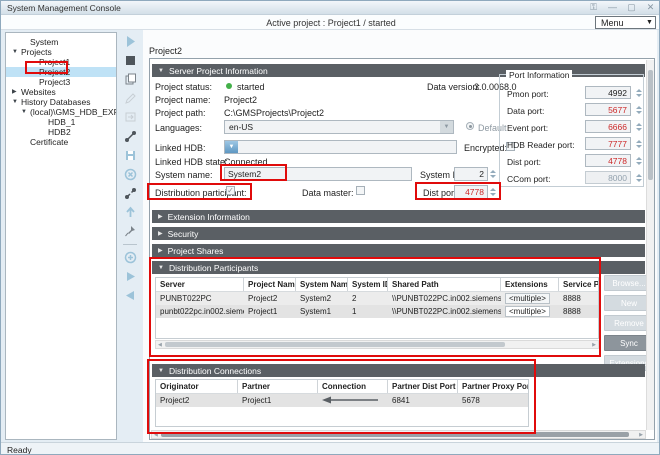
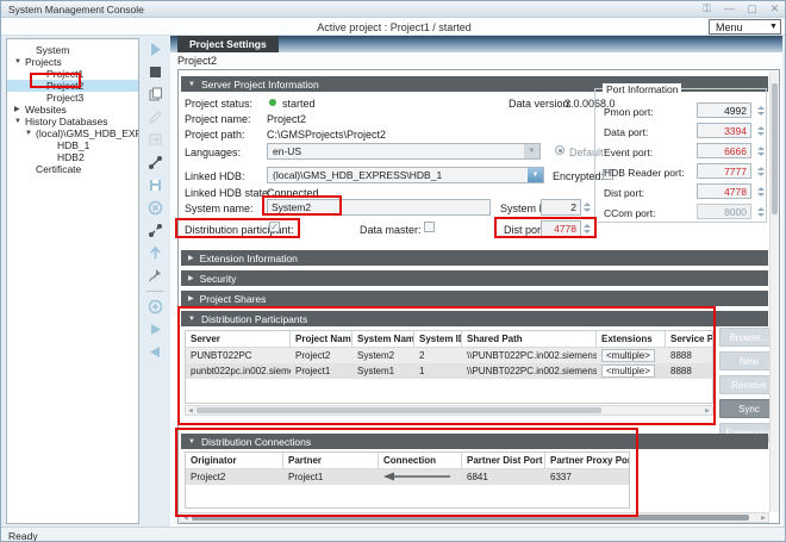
  System Management Console
  ⚿
  —
  ▢
  ✕
  Active project : Project1 / started
  Menu
  System
  Projects
  Project1
  Project2
  Project3
  Websites
  History Databases
  (local)\GMS_HDB_EX
  HDB_1
  HDB2
  Certificate
+ Project Settings
  Project2
  Server Project Information
  Project status:
  started
  Data version:
  3.0.0068.0
  Project name:
  Project2
  Project path:
  C:\GMSProjects\Project2
  Languages:
  en-US
  Default
  Linked HDB:
+ (local)\GMS_HDB_EXPRESS\HDB_1
  Encrypted
  Linked HDB state:
  Connected
  System name:
  System2
  2
  Distribution particnt:
  ✓
  Data master:
  Dist por
  4778
  Port Information
  Pmon port:
  4992
  Data port:
- 5677
+ 3394
  Event port:
  6666
  HDB Reader port:
  7777
  Dist port:
  4778
  CCom port:
  8000
  Extension Information
  Security
  Project Shares
  Distribution Participants
  Server
  Project Nam
  System Nam
  System ID
  Shared Path
  Extensions
  Service P
  PUNBT022PC
  Project2
  System2
  2
  \\PUNBT022PC.in002.siemens
  <multiple>
  8888
  punbt022pc.in002.siem
  Project1
  System1
  1
  \\PUNBT022PC.in002.siemens
  <multiple>
  8888
  Browse...
  New
  Remove
  Sync
  Extension
  Distribution Connections
  Originator
  Partner
  Connection
  Partner Dist Port
  Partner Proxy Po
  Project2
  Project1
  6841
- 5678
+ 6337
  Ready
